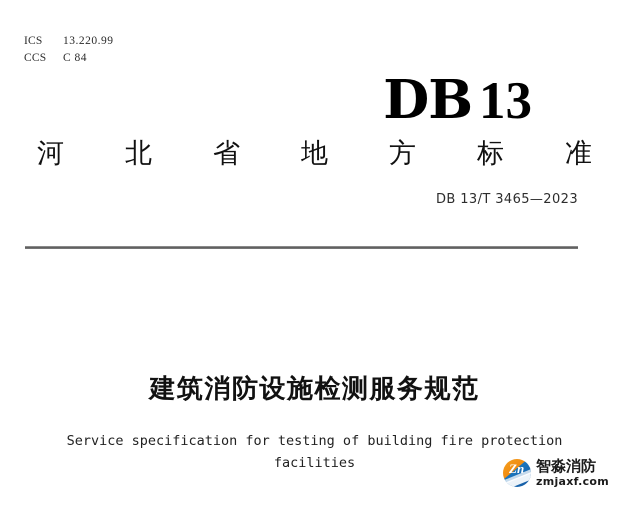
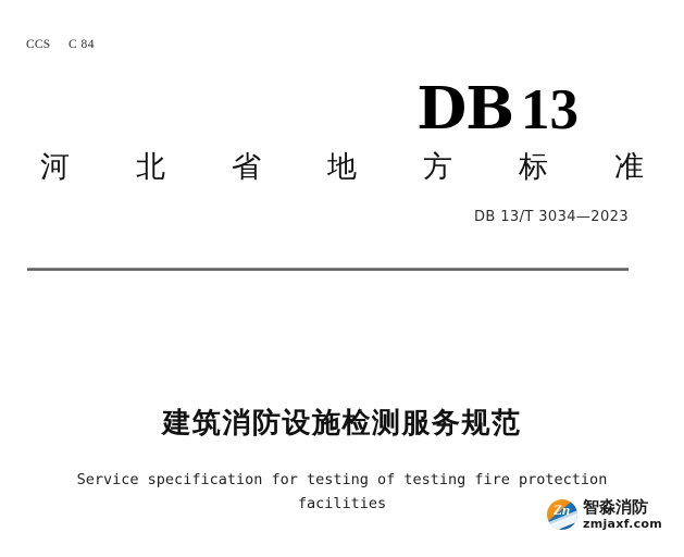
- ICS
- 13.220.99
  CCS
  C 84
  DB 13
  河 北 省 地 方 标 准
- DB 13/T 3465—2023
+ DB 13/T 3034—2023
  建筑消防设施检测服务规范
- Service specification for testing of building fire protection
+ Service specification for testing of testing fire protection
  facilities
  Zn
  智淼消防
  zmjaxf.com
